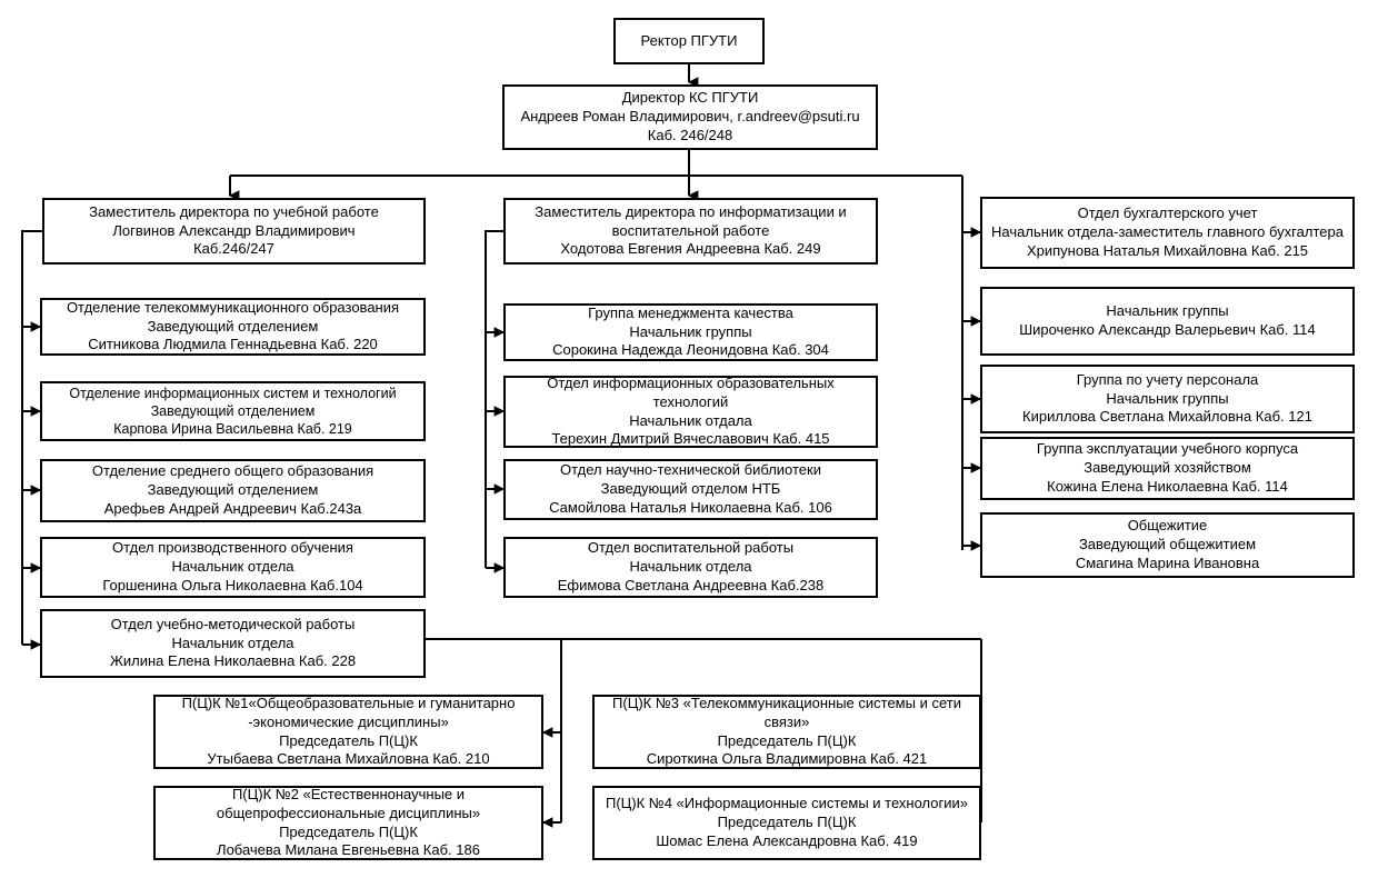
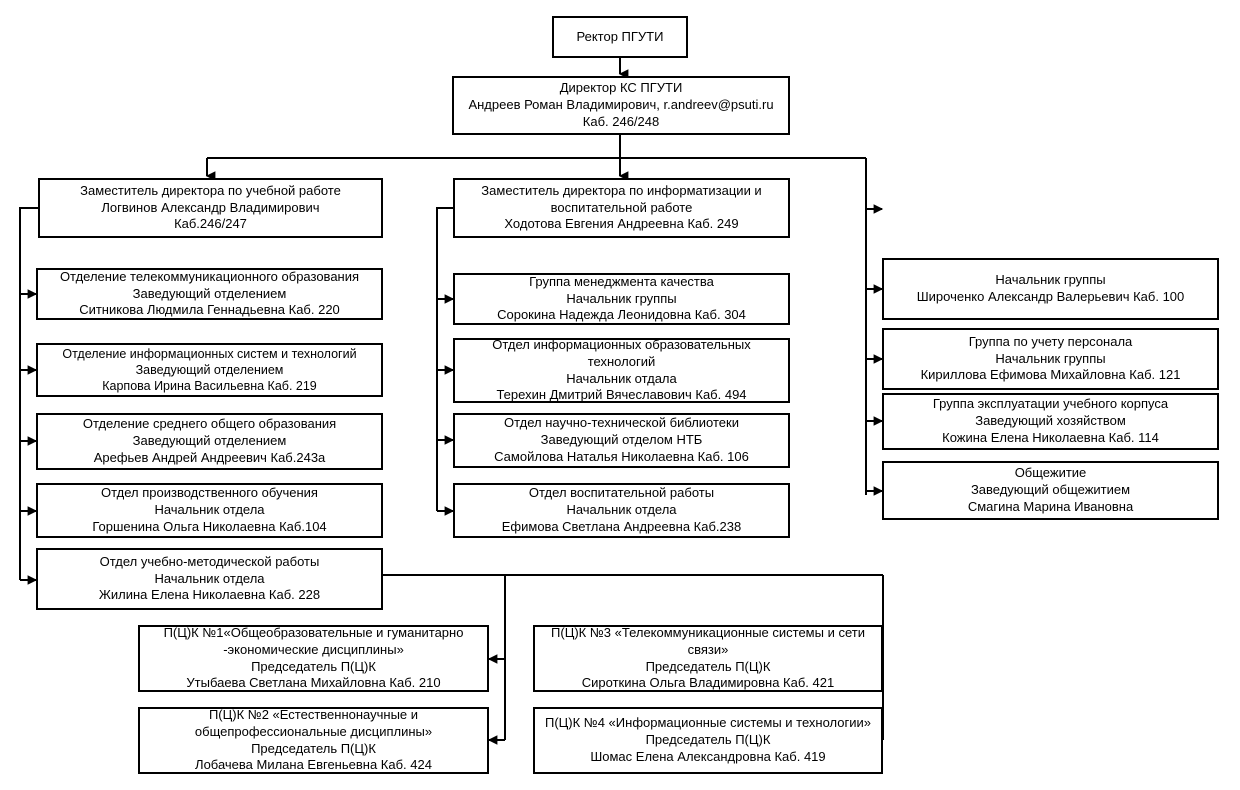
  Ректор ПГУТИ
  Директор КС ПГУТИ
  Андреев Роман Владимирович, r.andreev@psuti.ru
  Каб. 246/248
  Заместитель директора по учебной работе
  Логвинов Александр Владимирович
  Каб.246/247
  Заместитель директора по информатизации и воспитательной работе
  Ходотова Евгения Андреевна Каб. 249
- Отдел бухгалтерского учет
- Начальник отдела-заместитель главного бухгалтера
- Хрипунова Наталья Михайловна Каб. 215
  Отделение телекоммуникационного образования
  Заведующий отделением
  Ситникова Людмила Геннадьевна Каб. 220
  Группа менеджмента качества
  Начальник группы
  Сорокина Надежда Леонидовна Каб. 304
  Начальник группы
- Широченко Александр Валерьевич Каб. 114
+ Широченко Александр Валерьевич Каб. 100
  Отделение информационных систем и технологий
  Заведующий отделением
  Карпова Ирина Васильевна Каб. 219
  Отдел информационных образовательных технологий
  Начальник отдала
- Терехин Дмитрий Вячеславович Каб. 415
+ Терехин Дмитрий Вячеславович Каб. 494
  Группа по учету персонала
  Начальник группы
- Кириллова Светлана Михайловна Каб. 121
+ Кириллова Ефимова Михайловна Каб. 121
  Отделение среднего общего образования
  Заведующий отделением
  Арефьев Андрей Андреевич Каб.243а
  Отдел научно-технической библиотеки
  Заведующий отделом НТБ
  Самойлова Наталья Николаевна Каб. 106
  Группа эксплуатации учебного корпуса
  Заведующий хозяйством
  Кожина Елена Николаевна Каб. 114
  Отдел производственного обучения
  Начальник отдела
  Горшенина Ольга Николаевна Каб.104
  Отдел воспитательной работы
  Начальник отдела
  Ефимова Светлана Андреевна Каб.238
  Общежитие
  Заведующий общежитием
  Смагина Марина Ивановна
  Отдел учебно-методической работы
  Начальник отдела
  Жилина Елена Николаевна Каб. 228
  П(Ц)К №1«Общеобразовательные и гуманитарно -экономические дисциплины»
  Председатель П(Ц)К
  Утыбаева Светлана Михайловна Каб. 210
  П(Ц)К №3 «Телекоммуникационные системы и сети связи»
  Председатель П(Ц)К
  Сироткина Ольга Владимировна Каб. 421
  П(Ц)К №2 «Естественнонаучные и общепрофессиональные дисциплины»
  Председатель П(Ц)К
- Лобачева Милана Евгеньевна Каб. 186
+ Лобачева Милана Евгеньевна Каб. 424
  П(Ц)К №4 «Информационные системы и технологии»
  Председатель П(Ц)К
  Шомас Елена Александровна Каб. 419
